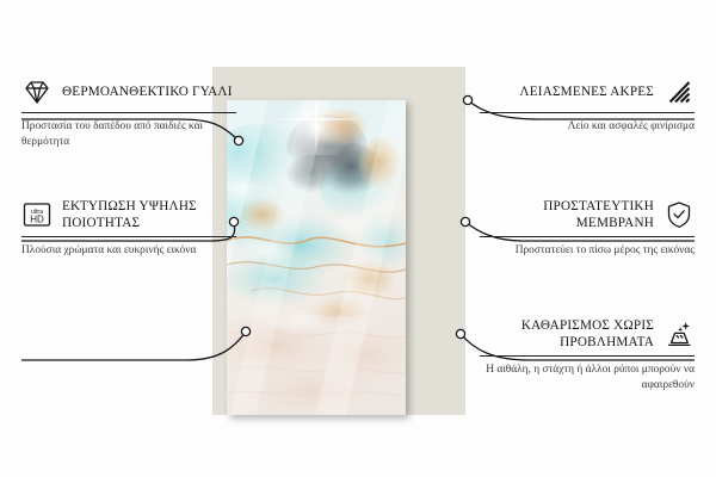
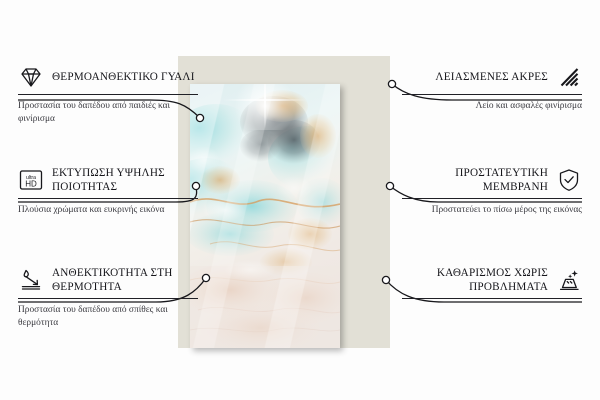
  ΘΕΡΜΟΑΝΘΕΚΤΙΚΟ ΓΥΑΛΙ
- Προστασία του δαπέδου από παιδιές και θερμότητα
+ Προστασία του δαπέδου από παιδιές και φινίρισμα
  HD
  ΕΚΤΥΠΩΣΗ ΥΨΗΛΗΣ ΠΟΙΟΤΗΤΑΣ
  Πλούσια χρώματα και ευκρινής εικόνα
+ ΑΝΘΕΚΤΙΚΟΤΗΤΑ ΣΤΗ ΘΕΡΜΟΤΗΤΑ
+ Προστασία του δαπέδου από σπίθες και θερμότητα
  ΛΕΙΑΣΜΕΝΕΣ ΑΚΡΕΣ
  Λείο και ασφαλές φινίρισμα
  ΠΡΟΣΤΑΤΕΥΤΙΚΗ ΜΕΜΒΡΑΝΗ
  Προστατεύει το πίσω μέρος της εικόνας
  ΚΑΘΑΡΙΣΜΟΣ ΧΩΡΙΣ ΠΡΟΒΛΗΜΑΤΑ
- Η αιθάλη, η στάχτη ή άλλοι ρύποι μπορούν να αφαιρεθούν
